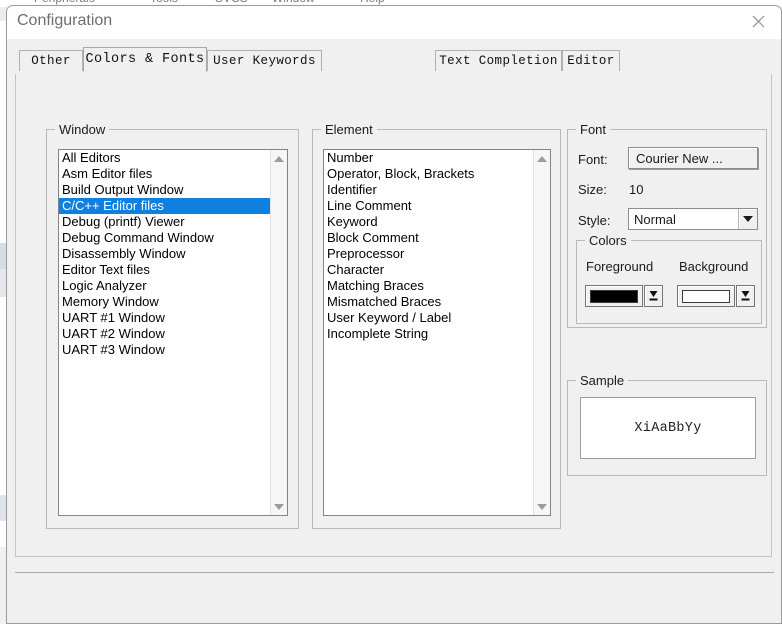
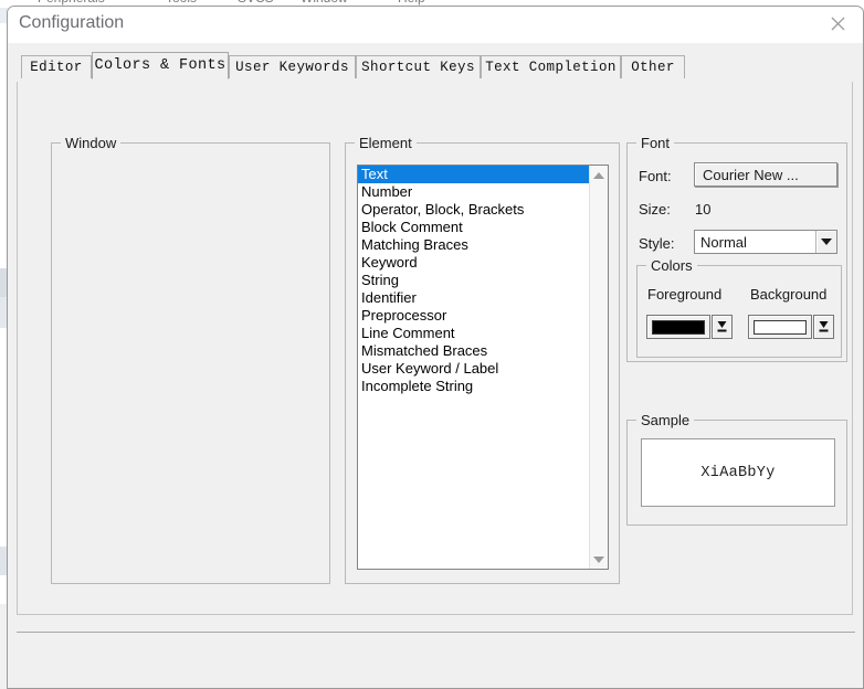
  Configuration
- Other
+ Editor
  Colors & Fonts
  User Keywords
+ Shortcut Keys
  Text Completion
- Editor
+ Other
  Window
- All Editors
- Asm Editor files
- Build Output Window
- C/C++ Editor files
- Debug (printf) Viewer
- Debug Command Window
- Disassembly Window
- Editor Text files
- Logic Analyzer
- Memory Window
- UART #1 Window
- UART #2 Window
- UART #3 Window
  Element
+ Text
  Number
  Operator, Block, Brackets
- Identifier
+ Block Comment
- Line Comment
+ Matching Braces
  Keyword
+ String
- Block Comment
+ Identifier
  Preprocessor
- Character
- Matching Braces
+ Line Comment
  Mismatched Braces
  User Keyword / Label
  Incomplete String
  Font
  Font:
  Courier New ...
  Size:
  10
  Style:
  Normal
  Colors
  Foreground
  Background
  Sample
  XiAaBbYy
